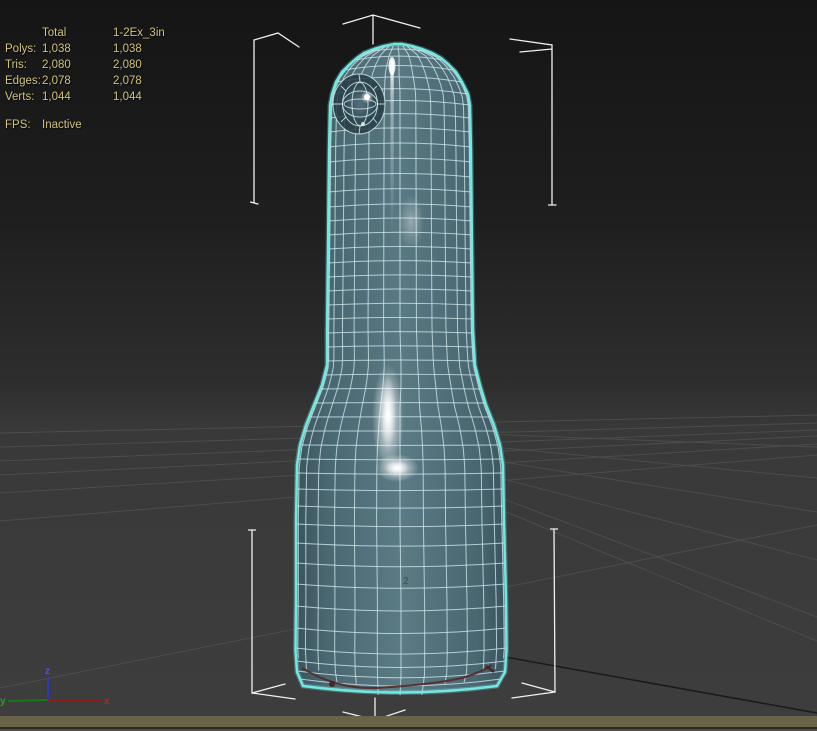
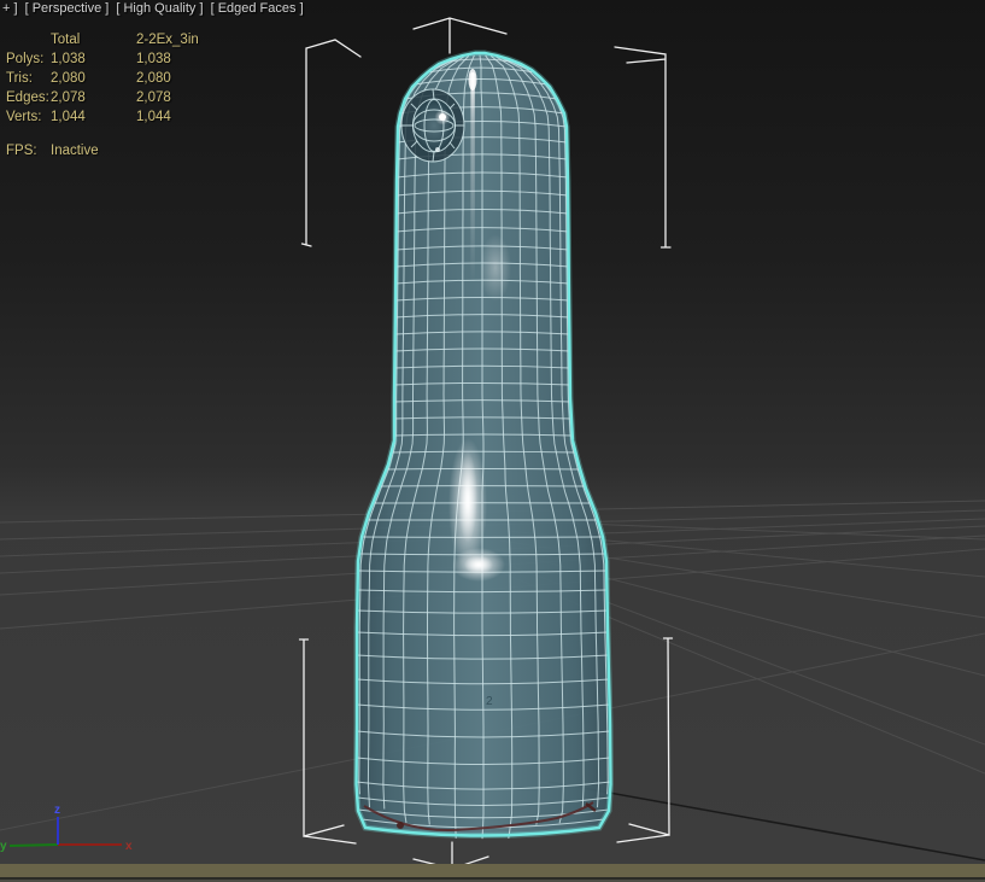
  2
  x
  y
  z
+ + ] [ Perspective ] [ High Quality ] [ Edged Faces ]
  Total
- 1-2Ex_3in
+ 2-2Ex_3in
  Polys:
  1,038
  1,038
  Tris:
  2,080
  2,080
  Edges:
  2,078
  2,078
  Verts:
  1,044
  1,044
  FPS:
  Inactive
